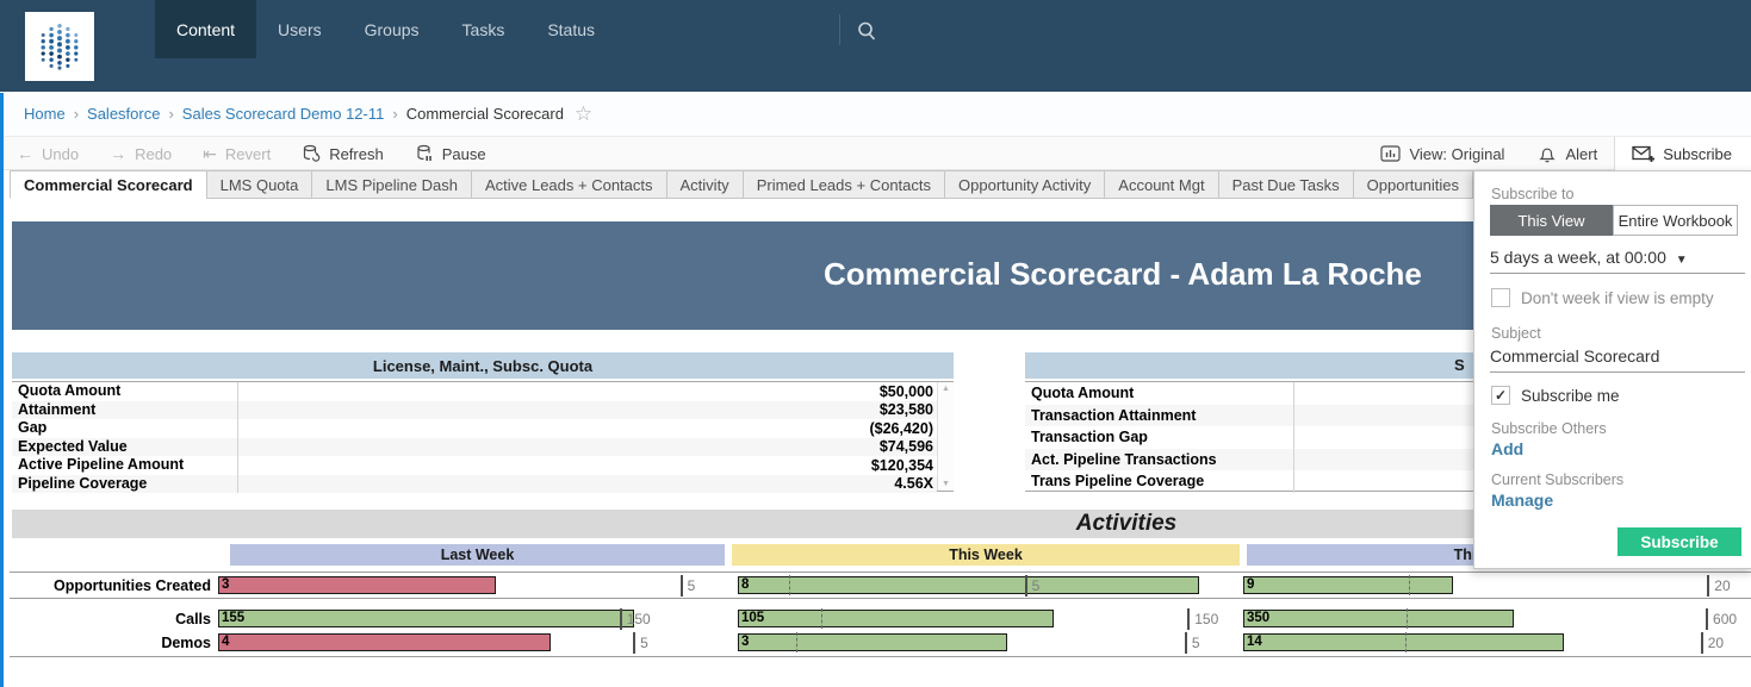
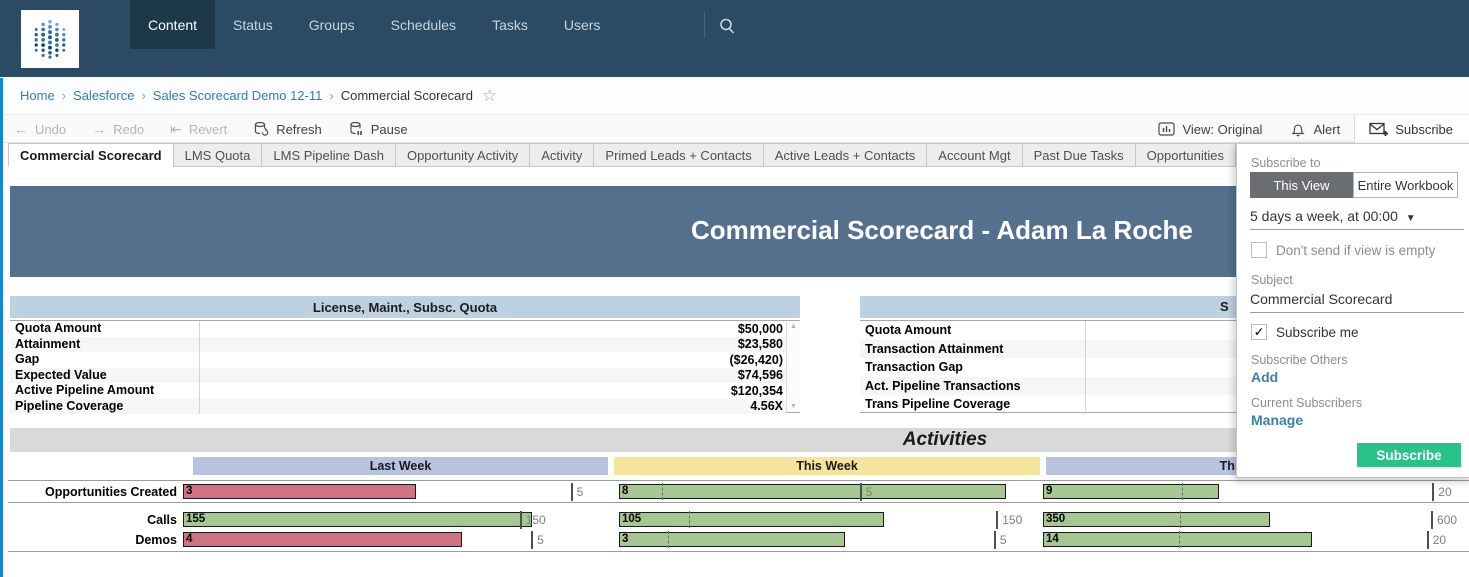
  Content
- Users
+ Status
  Groups
+ Schedules
  Tasks
- Status
+ Users
  Home
  ›
  Salesforce
  ›
  Sales Scorecard Demo 12-11
  ›
  Commercial Scorecard
  ☆
  ←
  Undo
  →
  Redo
  ⇤
  Revert
  Refresh
  Pause
  View: Original
  Alert
  Subscribe
  Commercial Scorecard
  LMS Quota
  LMS Pipeline Dash
- Active Leads + Contacts
+ Opportunity Activity
  Activity
  Primed Leads + Contacts
- Opportunity Activity
+ Active Leads + Contacts
  Account Mgt
  Past Due Tasks
  Opportunities
  Commercial Scorecard - Adam La Roche
  License, Maint., Subsc. Quota
  Quota Amount
  $50,000
  Attainment
  $23,580
  Gap
  ($26,420)
  Expected Value
  $74,596
  Active Pipeline Amount
  $120,354
  Pipeline Coverage
  4.56X
  S
  Quota Amount
  Transaction Attainment
  Transaction Gap
  Act. Pipeline Transactions
  Trans Pipeline Coverage
  Activities
  Last Week
  This Week
  Opportunities Created
  5
  3
  5
  8
  20
  9
  Calls
  150
  155
  150
  105
  600
  350
  Demos
  5
  4
  5
  3
  20
  14
  Subscribe to
  This View
  Entire Workbook
  5 days a week, at 00:00 ▼
- Don't week if view is empty
+ Don't send if view is empty
  Subject
  Commercial Scorecard
  ✓
  Subscribe me
  Subscribe Others
  Add
  Current Subscribers
  Manage
  Subscribe
